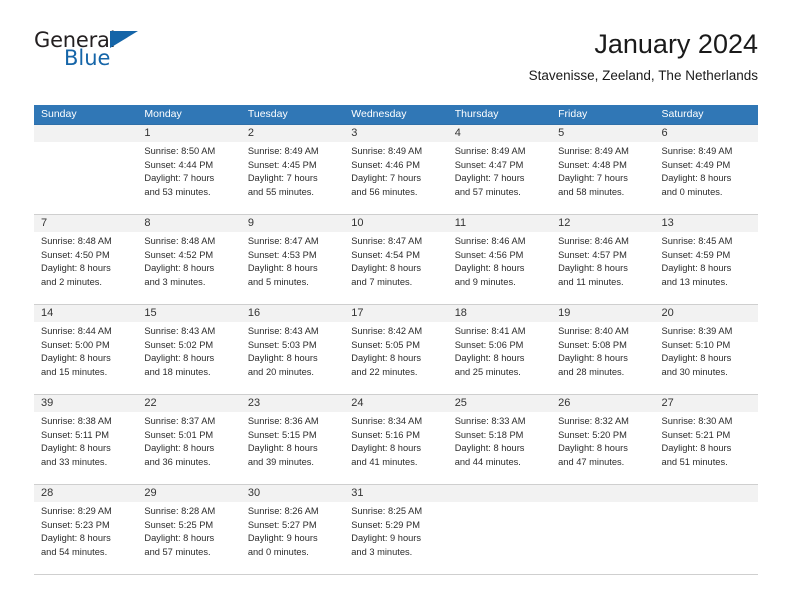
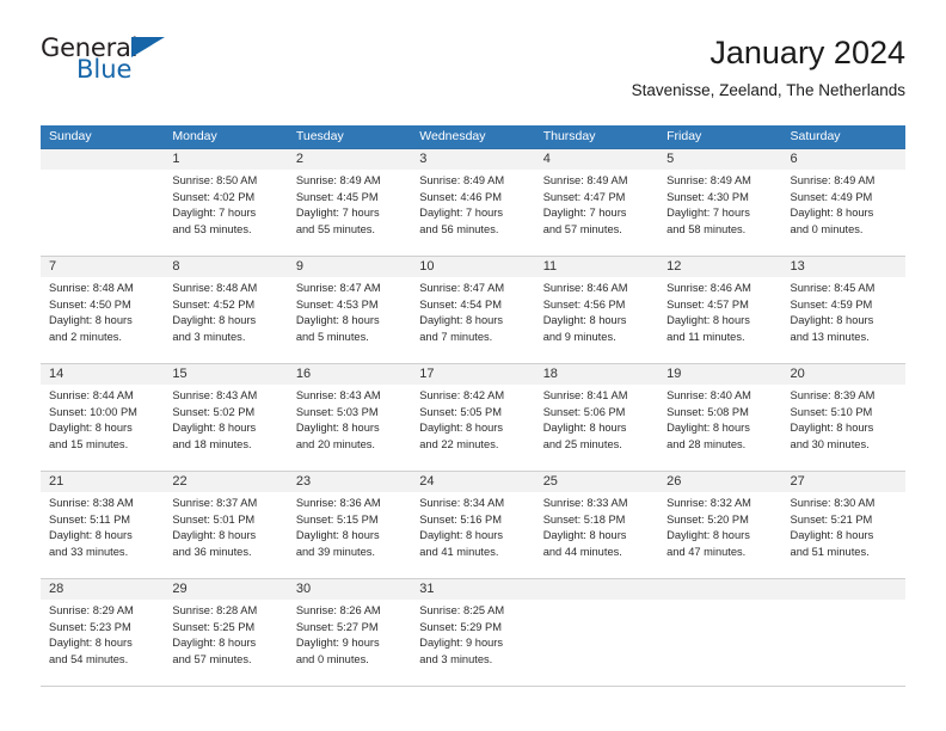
  General
  Blue
  January 2024
  Stavenisse, Zeeland, The Netherlands
  Sunday
  Monday
  Tuesday
  Wednesday
  Thursday
  Friday
  Saturday
  1
  Sunrise: 8:50 AM
- Sunset: 4:44 PM
+ Sunset: 4:02 PM
  Daylight: 7 hours
  and 53 minutes.
  2
  Sunrise: 8:49 AM
  Sunset: 4:45 PM
  Daylight: 7 hours
  and 55 minutes.
  3
  Sunrise: 8:49 AM
  Sunset: 4:46 PM
  Daylight: 7 hours
  and 56 minutes.
  4
  Sunrise: 8:49 AM
  Sunset: 4:47 PM
  Daylight: 7 hours
  and 57 minutes.
  5
  Sunrise: 8:49 AM
- Sunset: 4:48 PM
+ Sunset: 4:30 PM
  Daylight: 7 hours
  and 58 minutes.
  6
  Sunrise: 8:49 AM
  Sunset: 4:49 PM
  Daylight: 8 hours
  and 0 minutes.
  7
  Sunrise: 8:48 AM
  Sunset: 4:50 PM
  Daylight: 8 hours
  and 2 minutes.
  8
  Sunrise: 8:48 AM
  Sunset: 4:52 PM
  Daylight: 8 hours
  and 3 minutes.
  9
  Sunrise: 8:47 AM
  Sunset: 4:53 PM
  Daylight: 8 hours
  and 5 minutes.
  10
  Sunrise: 8:47 AM
  Sunset: 4:54 PM
  Daylight: 8 hours
  and 7 minutes.
  11
  Sunrise: 8:46 AM
  Sunset: 4:56 PM
  Daylight: 8 hours
  and 9 minutes.
  12
  Sunrise: 8:46 AM
  Sunset: 4:57 PM
  Daylight: 8 hours
  and 11 minutes.
  13
  Sunrise: 8:45 AM
  Sunset: 4:59 PM
  Daylight: 8 hours
  and 13 minutes.
  14
  Sunrise: 8:44 AM
- Sunset: 5:00 PM
+ Sunset: 10:00 PM
  Daylight: 8 hours
  and 15 minutes.
  15
  Sunrise: 8:43 AM
  Sunset: 5:02 PM
  Daylight: 8 hours
  and 18 minutes.
  16
  Sunrise: 8:43 AM
  Sunset: 5:03 PM
  Daylight: 8 hours
  and 20 minutes.
  17
  Sunrise: 8:42 AM
  Sunset: 5:05 PM
  Daylight: 8 hours
  and 22 minutes.
  18
  Sunrise: 8:41 AM
  Sunset: 5:06 PM
  Daylight: 8 hours
  and 25 minutes.
  19
  Sunrise: 8:40 AM
  Sunset: 5:08 PM
  Daylight: 8 hours
  and 28 minutes.
  20
  Sunrise: 8:39 AM
  Sunset: 5:10 PM
  Daylight: 8 hours
  and 30 minutes.
- 39
+ 21
  Sunrise: 8:38 AM
  Sunset: 5:11 PM
  Daylight: 8 hours
  and 33 minutes.
  22
  Sunrise: 8:37 AM
  Sunset: 5:01 PM
  Daylight: 8 hours
  and 36 minutes.
  23
  Sunrise: 8:36 AM
  Sunset: 5:15 PM
  Daylight: 8 hours
  and 39 minutes.
  24
  Sunrise: 8:34 AM
  Sunset: 5:16 PM
  Daylight: 8 hours
  and 41 minutes.
  25
  Sunrise: 8:33 AM
  Sunset: 5:18 PM
  Daylight: 8 hours
  and 44 minutes.
  26
  Sunrise: 8:32 AM
  Sunset: 5:20 PM
  Daylight: 8 hours
  and 47 minutes.
  27
  Sunrise: 8:30 AM
  Sunset: 5:21 PM
  Daylight: 8 hours
  and 51 minutes.
  28
  Sunrise: 8:29 AM
  Sunset: 5:23 PM
  Daylight: 8 hours
  and 54 minutes.
  29
  Sunrise: 8:28 AM
  Sunset: 5:25 PM
  Daylight: 8 hours
  and 57 minutes.
  30
  Sunrise: 8:26 AM
  Sunset: 5:27 PM
  Daylight: 9 hours
  and 0 minutes.
  31
  Sunrise: 8:25 AM
  Sunset: 5:29 PM
  Daylight: 9 hours
  and 3 minutes.
